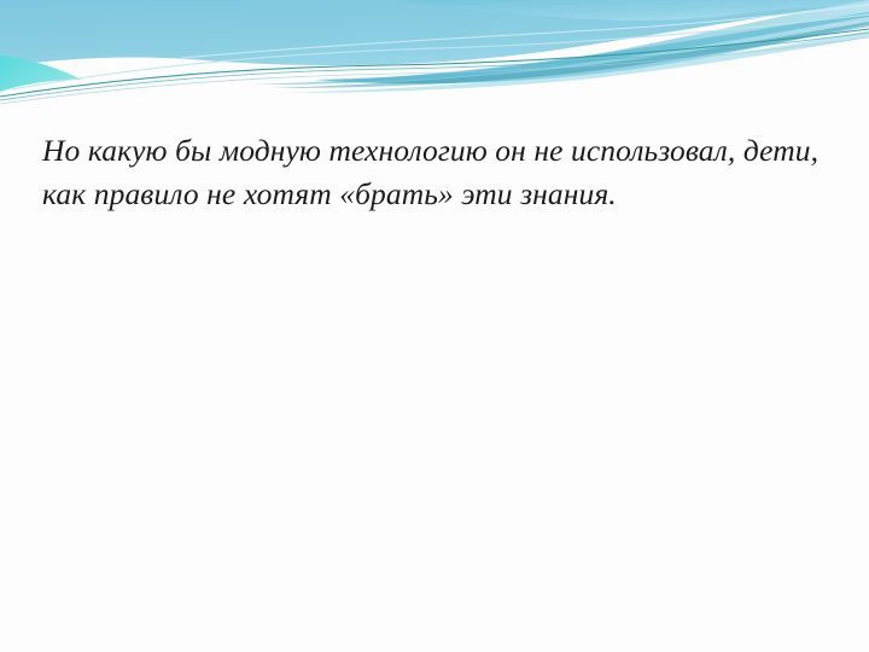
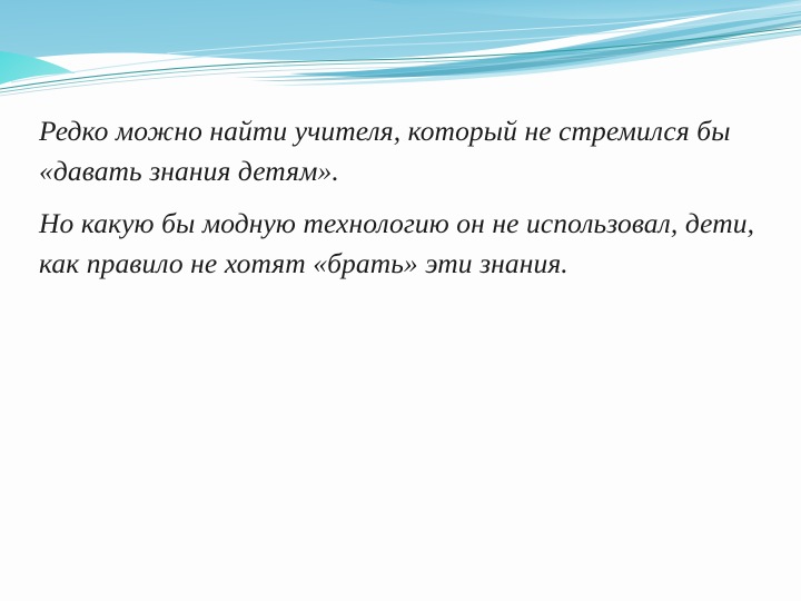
+ Редко можно найти учителя, который не стремился бы «давать знания детям».
  Но какую бы модную технологию он не использовал, дети, как правило не хотят «брать» эти знания.
